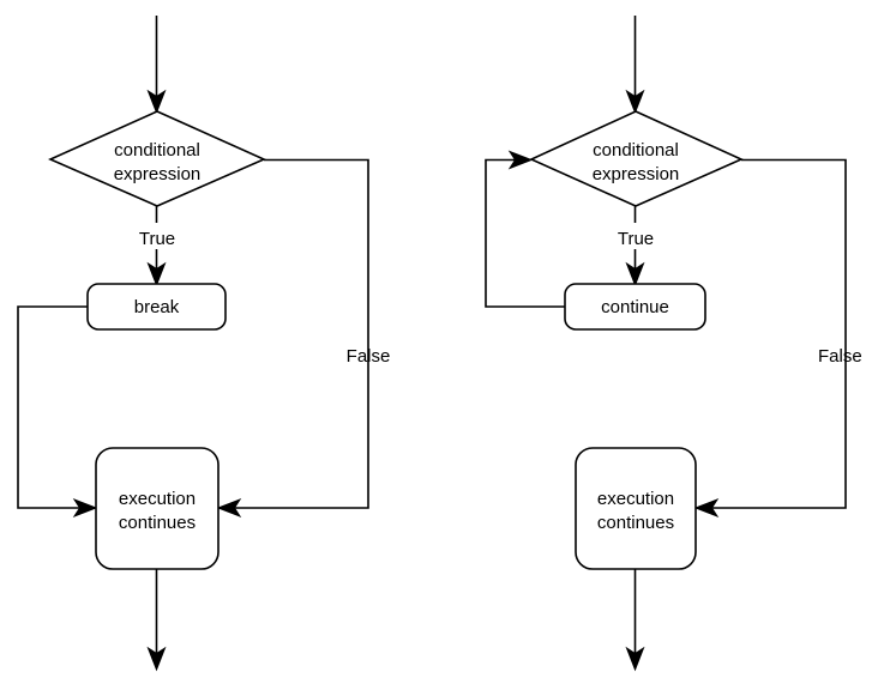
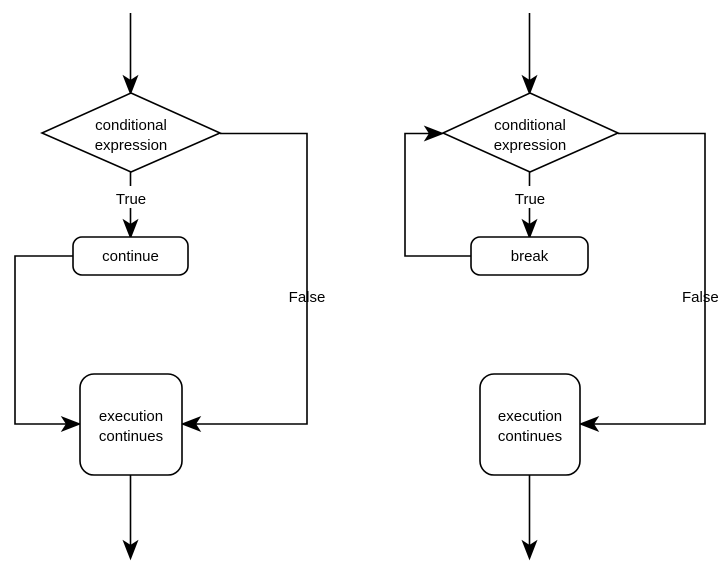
  conditional
  expression
  True
- break
+ continue
  False
  execution
  continues
  conditional
  expression
  True
- continue
+ break
  False
  execution
  continues
